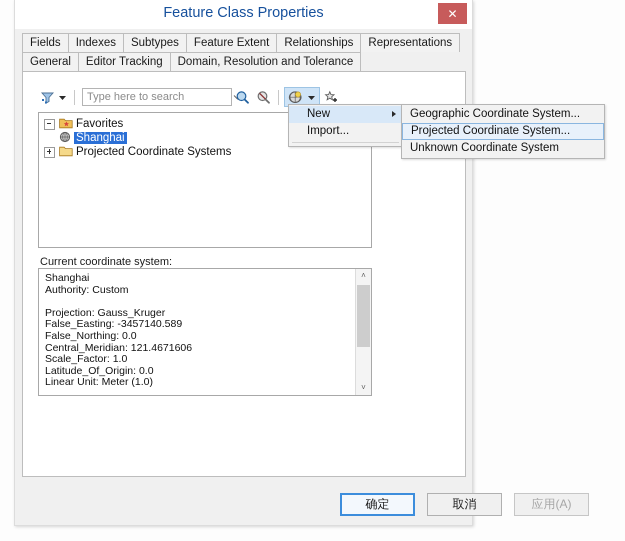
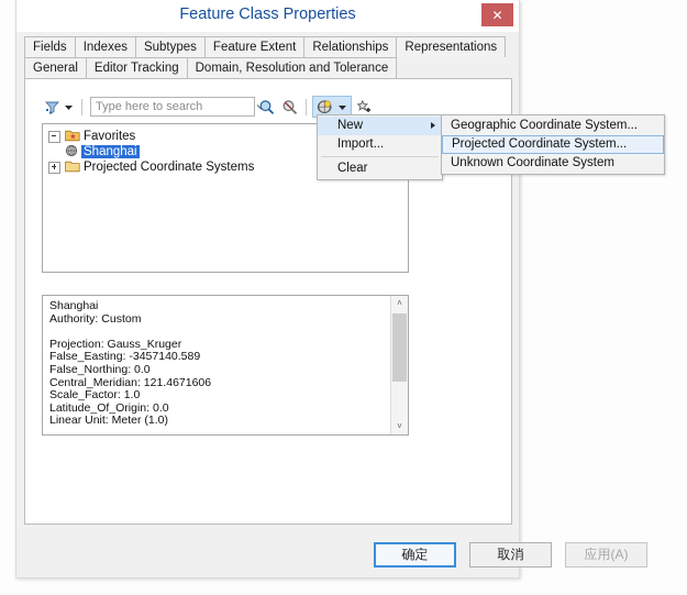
  Feature Class Properties
  ✕
  Fields
  Indexes
  Subtypes
  Feature Extent
  Relationships
  Representations
  General
  Editor Tracking
  Domain, Resolution and Tolerance
  Type here to search
  Favorites
  Shanghai
  Projected Coordinate Systems
- Current coordinate system:
  Shanghai
  Authority: Custom
  Projection: Gauss_Kruger
  False_Easting: -3457140.589
  False_Northing: 0.0
  Central_Meridian: 121.4671606
  Scale_Factor: 1.0
  Latitude_Of_Origin: 0.0
  Linear Unit: Meter (1.0)
  ˄
  ˅
  确定
  取消
  应用(A)
  New
  Import...
+ Clear
  Geographic Coordinate System...
  Projected Coordinate System...
  Unknown Coordinate System
